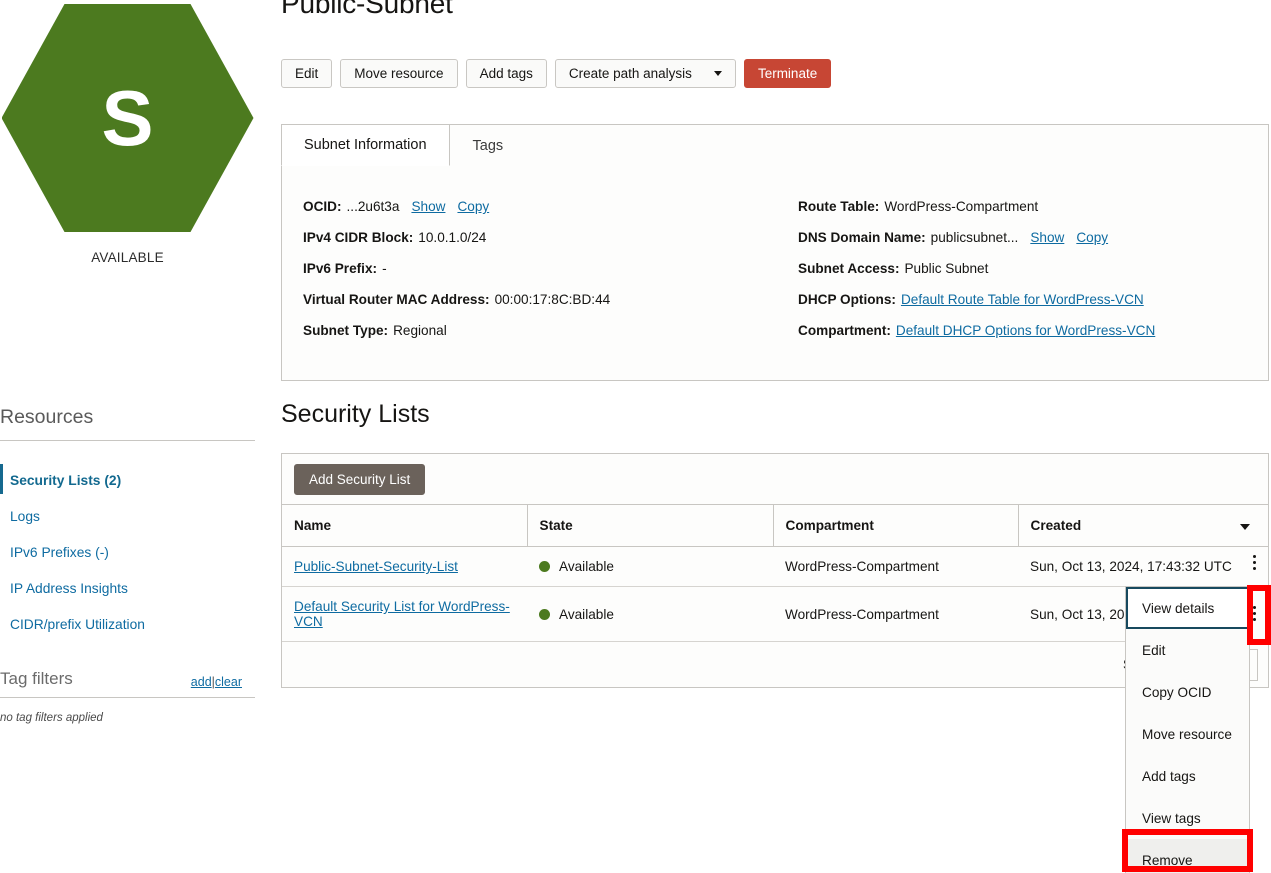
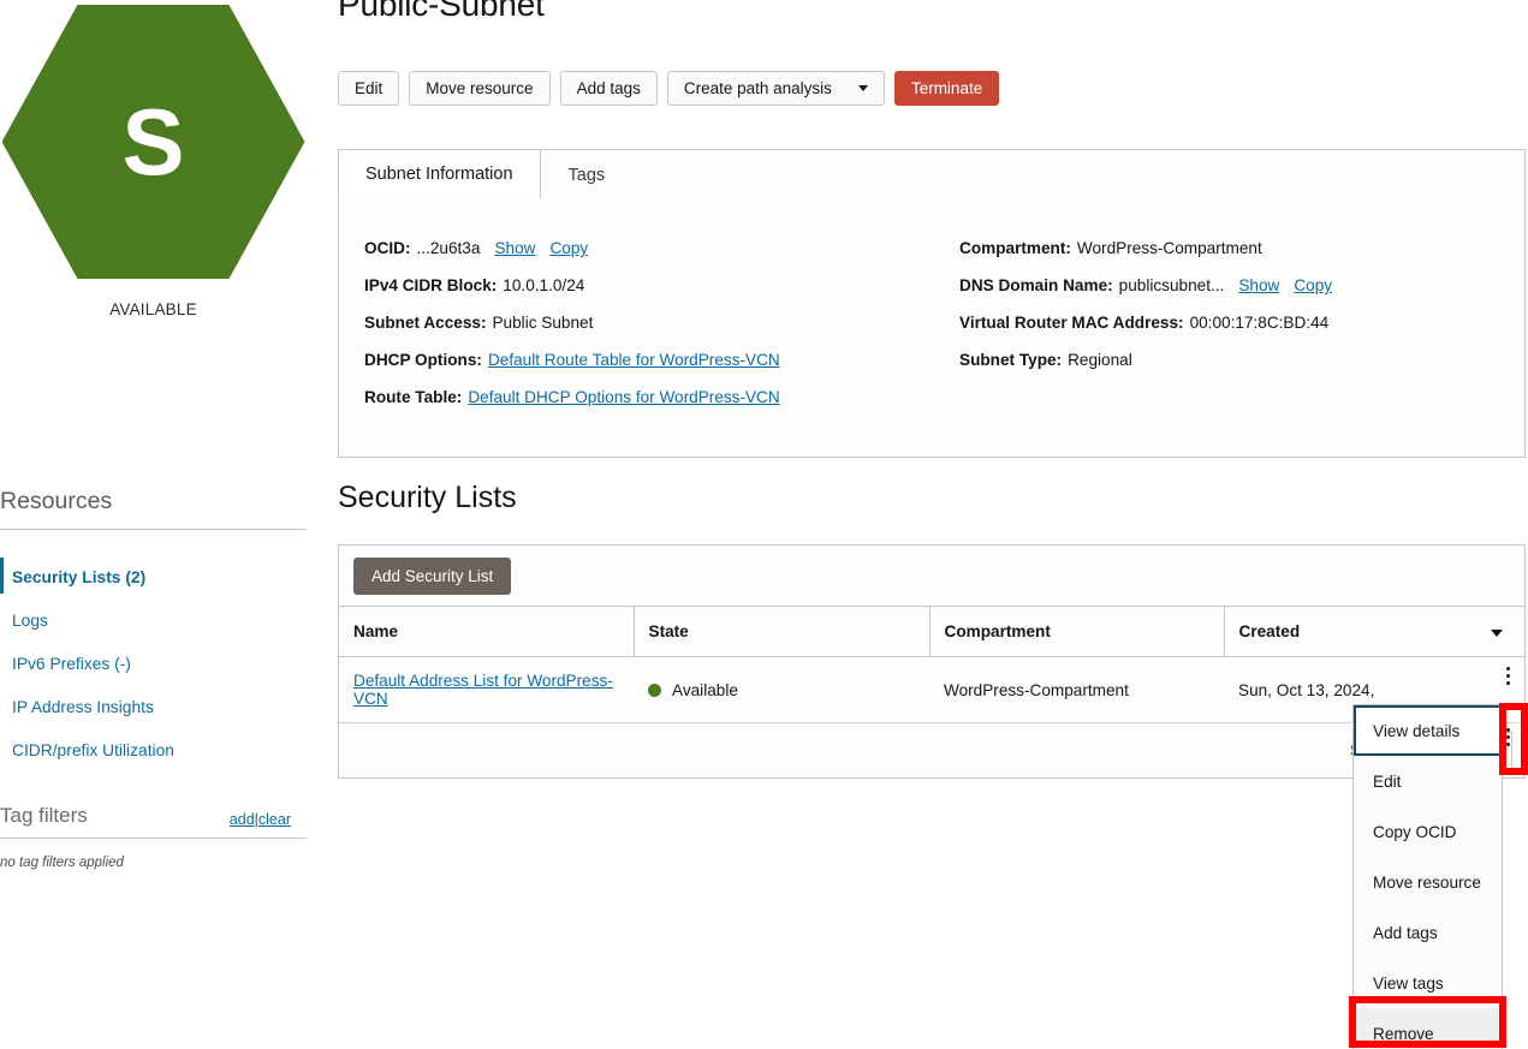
  S
  AVAILABLE
  Resources
  Security Lists (2)
  Logs
  IPv6 Prefixes (-)
  IP Address Insights
  CIDR/prefix Utilization
  Tag filters
  add|clear
  no tag filters applied
  Public-Subnet
  Edit
  Move resource
  Add tags
  Create path analysis
  Terminate
  Subnet Information
  Tags
  OCID:
  ...2u6t3a
  Show
  Copy
- Route Table:
+ Compartment:
  WordPress-Compartment
  IPv4 CIDR Block:
  10.0.1.0/24
  DNS Domain Name:
  publicsubnet...
  Show
  Copy
- IPv6 Prefix:
- -
  Subnet Access:
  Public Subnet
  Virtual Router MAC Address:
  00:00:17:8C:BD:44
  DHCP Options:
  Default Route Table for WordPress-VCN
  Subnet Type:
  Regional
- Compartment:
+ Route Table:
  Default DHCP Options for WordPress-VCN
  Security Lists
  Add Security List
  Name	State	Compartment	Created
- Public-Subnet-Security-List	Available	WordPress-Compartment	Sun, Oct 13, 2024, 17:43:32 UTC
- Default Security List for WordPress-VCN	Available	WordPress-Compartment	Sun, Oct 13, 20
+ Default Address List for WordPress-VCN	Available	WordPress-Compartment	Sun, Oct 13, 2024,
  View details
  Edit
  Copy OCID
  Move resource
  Add tags
  View tags
  Remove
